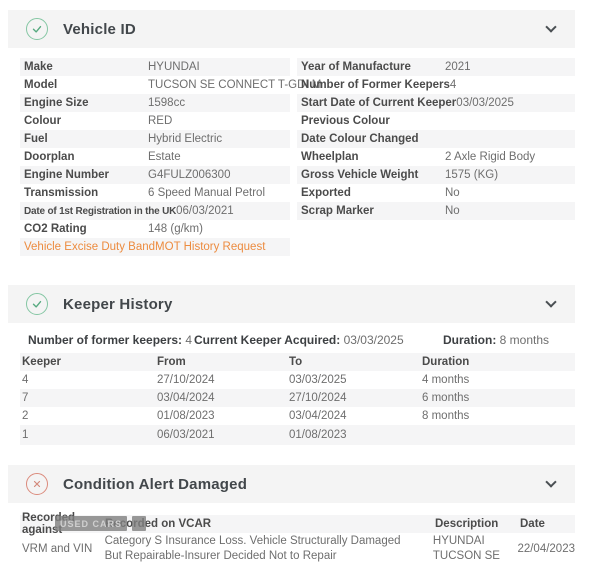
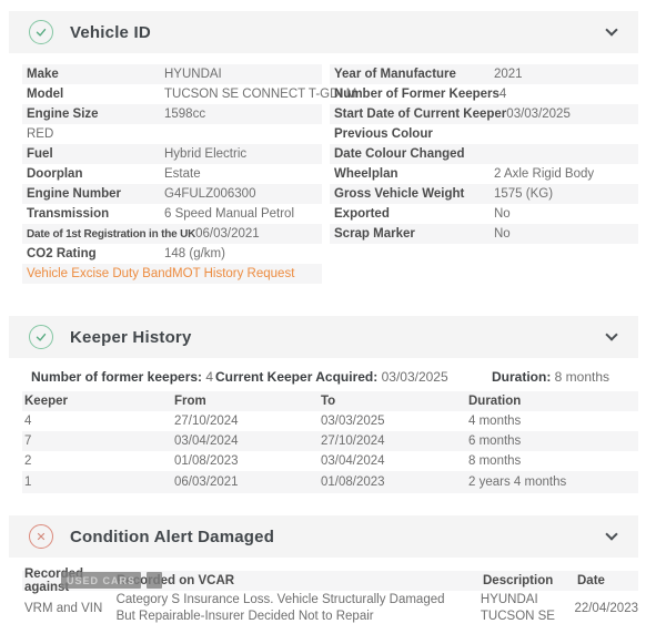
  Vehicle ID
  Make
  HYUNDAI
  Model
  TUCSON SE CONNECT T-GDI M
  Engine Size
  1598cc
- Colour
  RED
  Fuel
  Hybrid Electric
  Doorplan
  Estate
  Engine Number
  G4FULZ006300
  Transmission
  6 Speed Manual Petrol
  Date of 1st Registration in the UK
  06/03/2021
  CO2 Rating
  148 (g/km)
  Vehicle Excise Duty Band
  MOT History Request
  Year of Manufacture
  2021
  Number of Former Keepers
  4
  Start Date of Current Keeper
  03/03/2025
  Previous Colour
  Date Colour Changed
  Wheelplan
  2 Axle Rigid Body
  Gross Vehicle Weight
  1575 (KG)
  Exported
  No
  Scrap Marker
  No
  Keeper History
  Number of former keepers: 4
  Current Keeper Acquired: 03/03/2025
  Duration: 8 months
  Keeper
  From
  To
  Duration
  4
  27/10/2024
  03/03/2025
  4 months
  7
  03/04/2024
  27/10/2024
  6 months
  2
  01/08/2023
  03/04/2024
  8 months
  1
  06/03/2021
  01/08/2023
+ 2 years 4 months
  Condition Alert Damaged
  Recorded against
  Recorded on VCAR
  Description
  Date
  VRM and VIN
  Category S Insurance Loss. Vehicle Structurally Damaged But Repairable-Insurer Decided Not to Repair
  HYUNDAI TUCSON SE
  22/04/2023
  USED CARS
